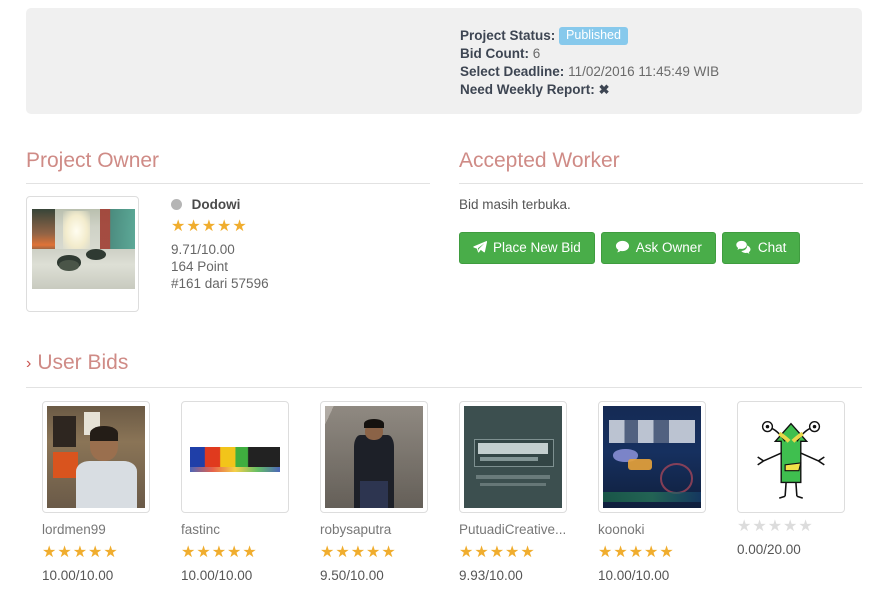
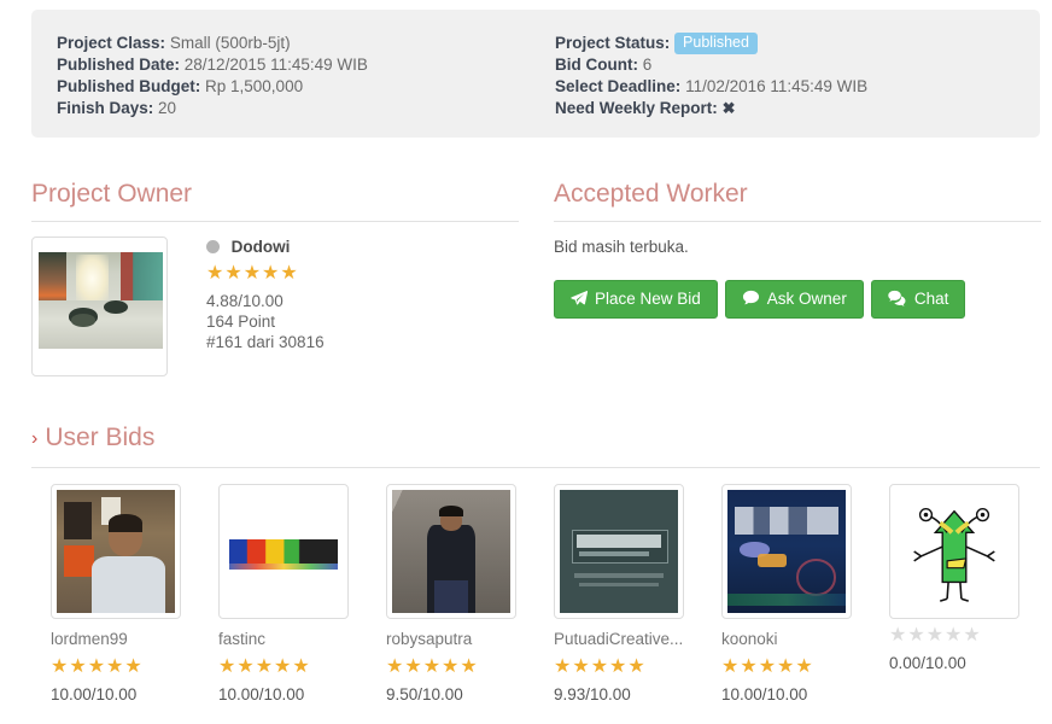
+ Project Class: Small (500rb-5jt)
+ Published Date: 28/12/2015 11:45:49 WIB
+ Published Budget: Rp 1,500,000
+ Finish Days: 20
  Project Status: Published
  Bid Count: 6
  Select Deadline: 11/02/2016 11:45:49 WIB
  Need Weekly Report: ✖
  Project Owner
  Dodowi
  ★★★★★
- 9.71/10.00
+ 4.88/10.00
  164 Point
- #161 dari 57596
+ #161 dari 30816
  Accepted Worker
  Bid masih terbuka.
  Place New Bid Ask Owner Chat
  › User Bids
  lordmen99
  ★★★★★
  10.00/10.00
  fastinc
  ★★★★★
  10.00/10.00
  robysaputra
  ★★★★★
  9.50/10.00
  PutuadiCreative...
  ★★★★★
  9.93/10.00
  koonoki
  ★★★★★
  10.00/10.00
  ★★★★★
- 0.00/20.00
+ 0.00/10.00
